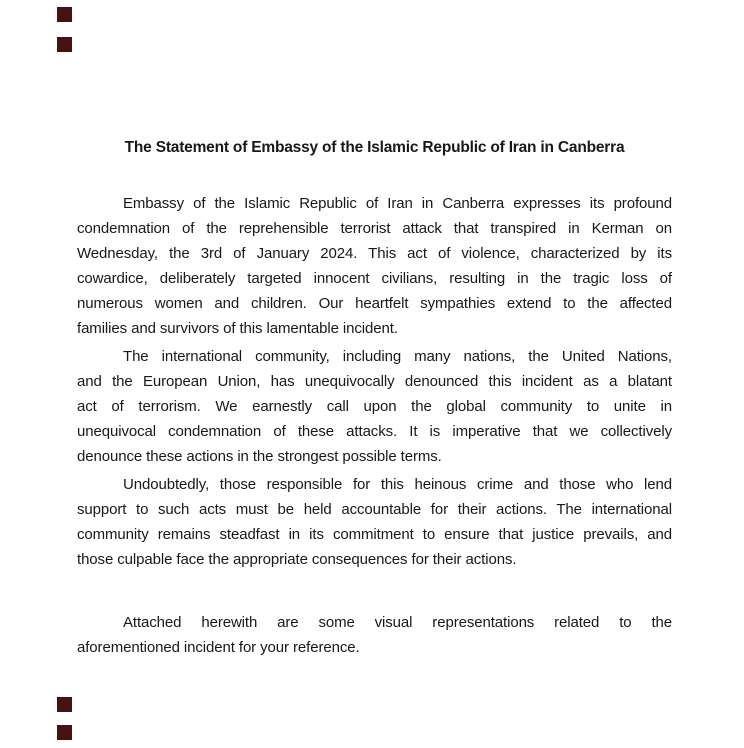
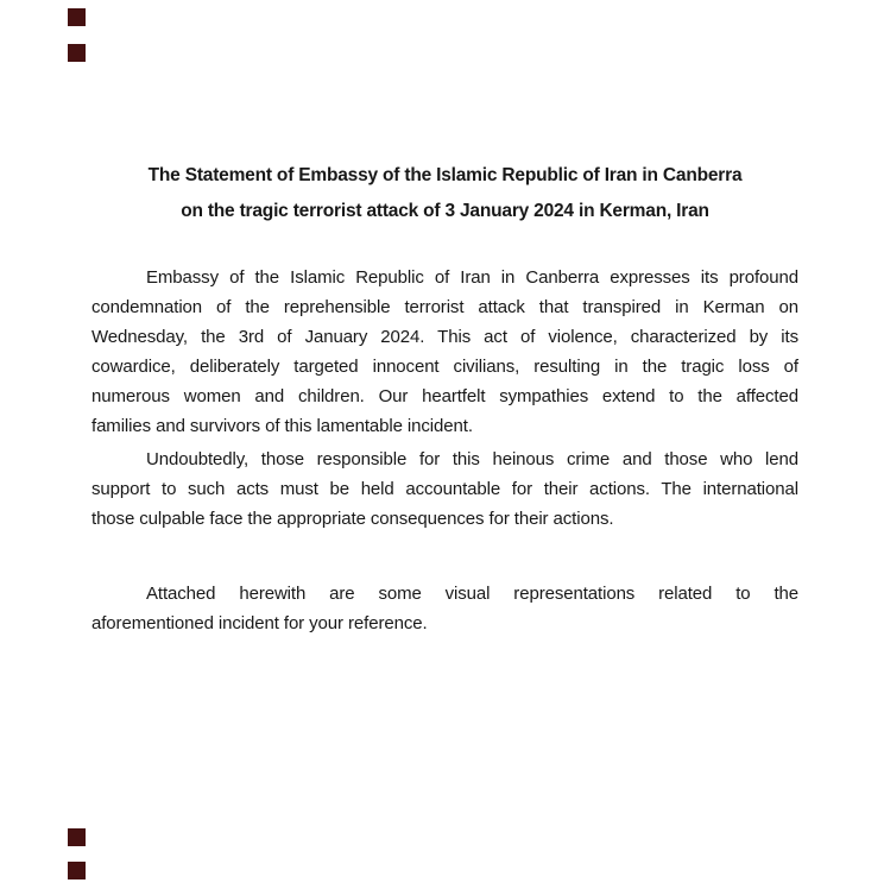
  The Statement of Embassy of the Islamic Republic of Iran in Canberra
+ on the tragic terrorist attack of 3 January 2024 in Kerman, Iran
  Embassy of the Islamic Republic of Iran in Canberra expresses its profound
  condemnation of the reprehensible terrorist attack that transpired in Kerman on
  Wednesday, the 3rd of January 2024. This act of violence, characterized by its
  cowardice, deliberately targeted innocent civilians, resulting in the tragic loss of
  numerous women and children. Our heartfelt sympathies extend to the affected
  families and survivors of this lamentable incident.
- The international community, including many nations, the United Nations,
- and the European Union, has unequivocally denounced this incident as a blatant
- act of terrorism. We earnestly call upon the global community to unite in
- unequivocal condemnation of these attacks. It is imperative that we collectively
- denounce these actions in the strongest possible terms.
  Undoubtedly, those responsible for this heinous crime and those who lend
  support to such acts must be held accountable for their actions. The international
- community remains steadfast in its commitment to ensure that justice prevails, and
  those culpable face the appropriate consequences for their actions.
  Attached herewith are some visual representations related to the
  aforementioned incident for your reference.
